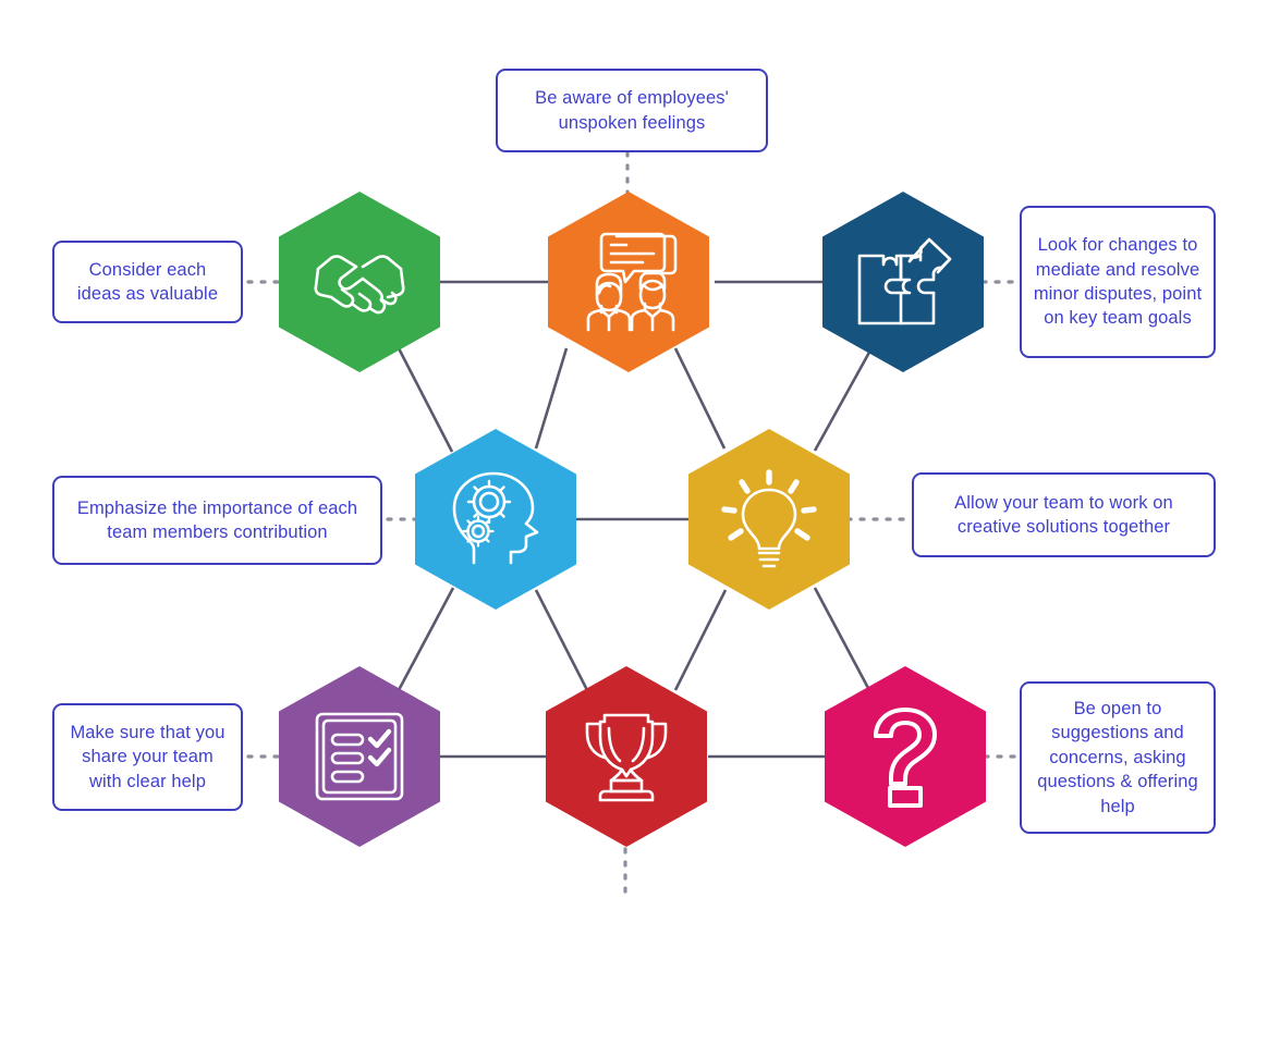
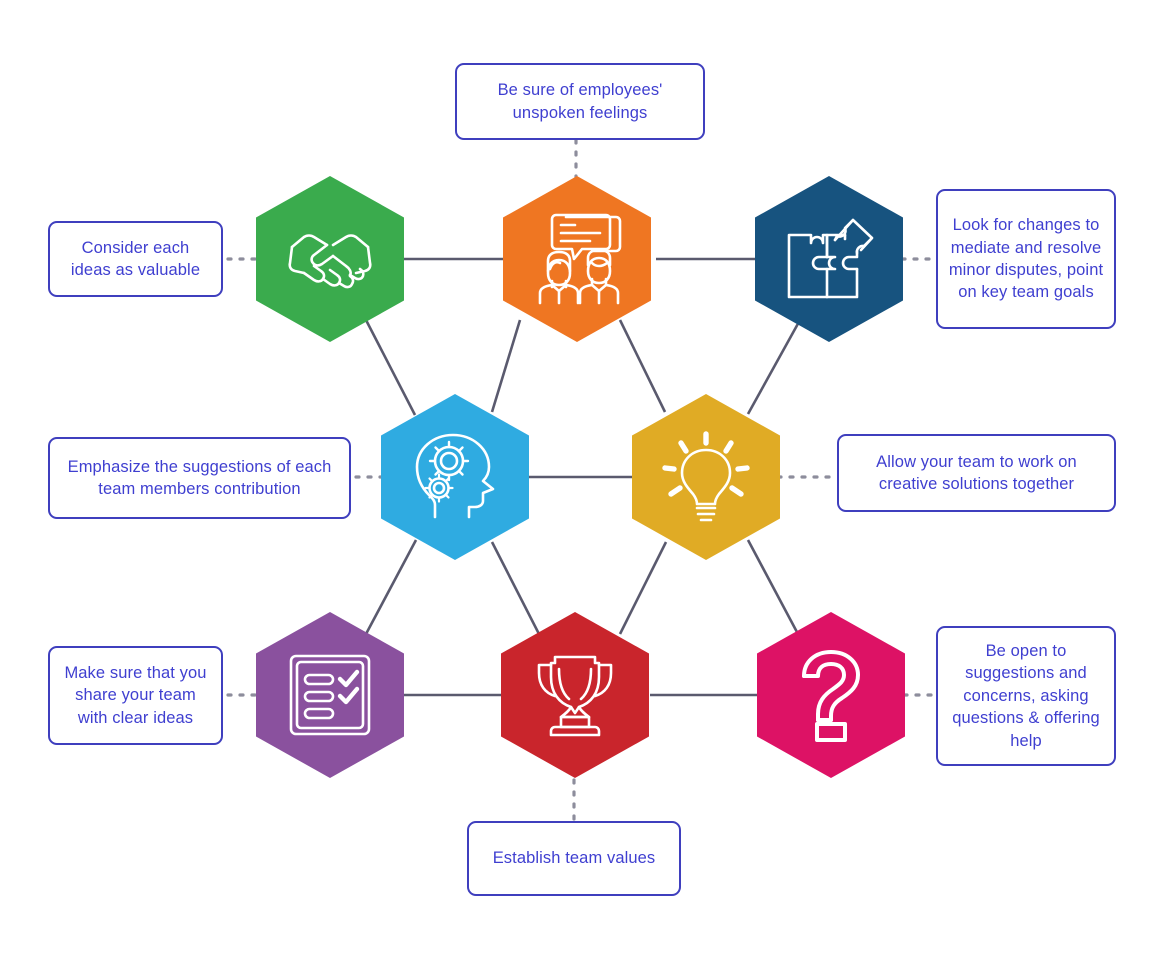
- Be aware of employees' unspoken feelings
+ Be sure of employees' unspoken feelings
  Consider each ideas as valuable
  Look for changes to mediate and resolve minor disputes, point on key team goals
- Emphasize the importance of each team members contribution
+ Emphasize the suggestions of each team members contribution
  Allow your team to work on creative solutions together
- Make sure that you share your team with clear help
+ Make sure that you share your team with clear ideas
  Be open to suggestions and concerns, asking questions & offering help
+ Establish team values
